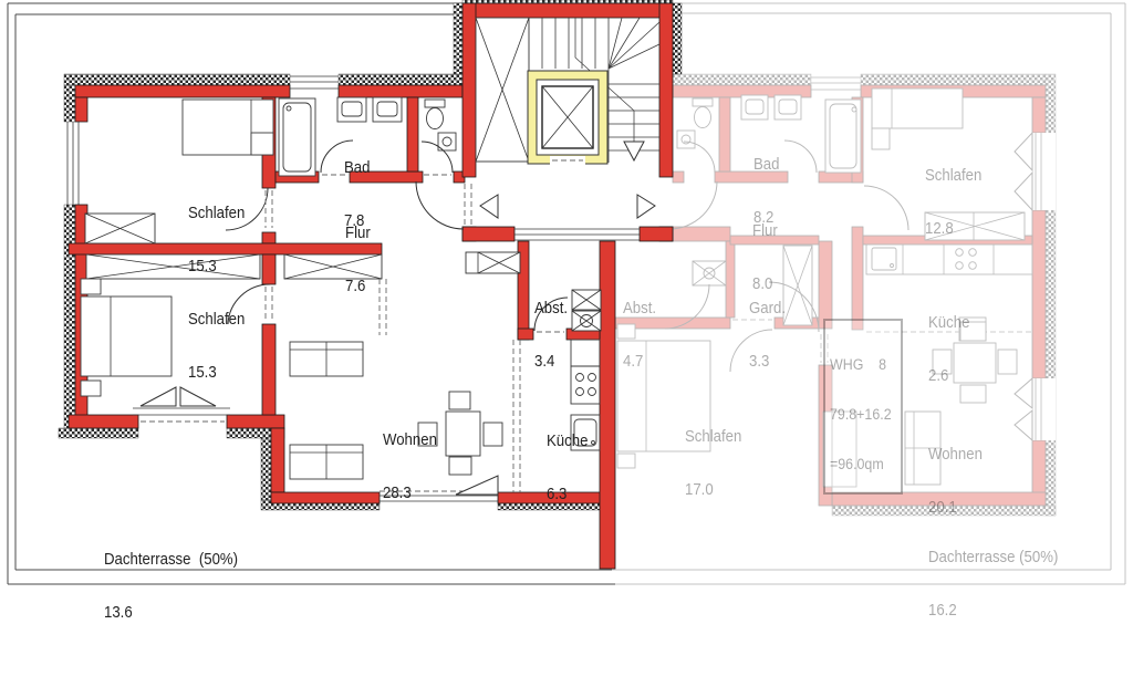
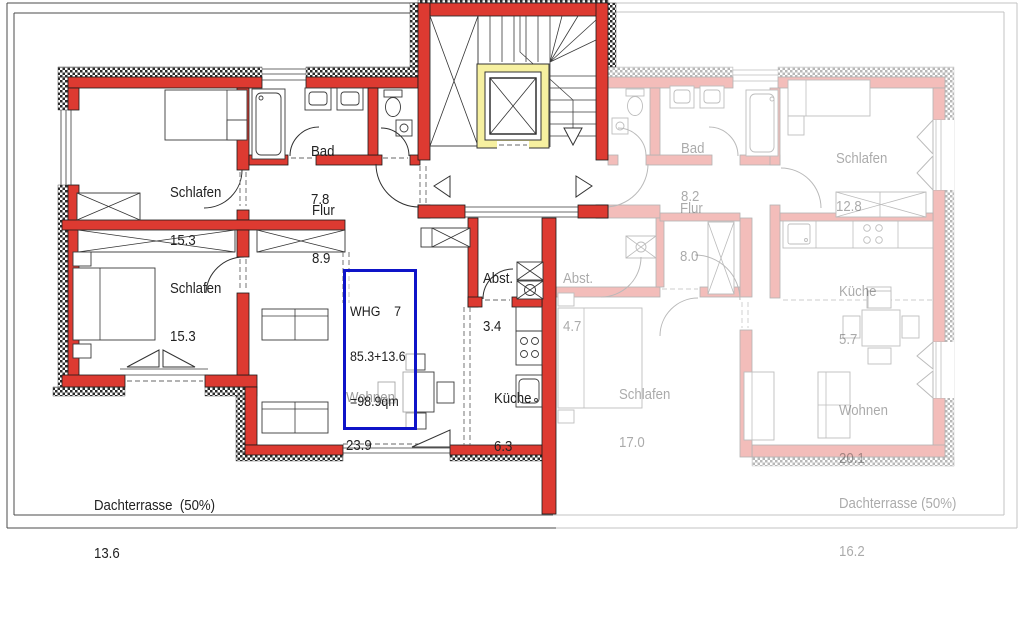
  Schlafen
  15.3
  Bad
  7.8
  Flur
- 7.6
+ 8.9
  Schlafen
  15.3
  Abst.
  3.4
  Wohnen
- 28.3
+ 23.9
  Küche
  6.3
  Dachterrasse (50%)
  13.6
+ WHG 7
+ 85.3+13.6
+ =98.9qm
  Bad
  8.2
  Schlafen
  12.8
  Flur
  8.0
  Abst.
  4.7
- Gard.
- 3.3
  Küche
- 2.6
+ 5.7
  Schlafen
  17.0
  Wohnen
  20.1
  Dachterrasse (50%)
  16.2
- WHG 8
- 79.8+16.2
- =96.0qm
